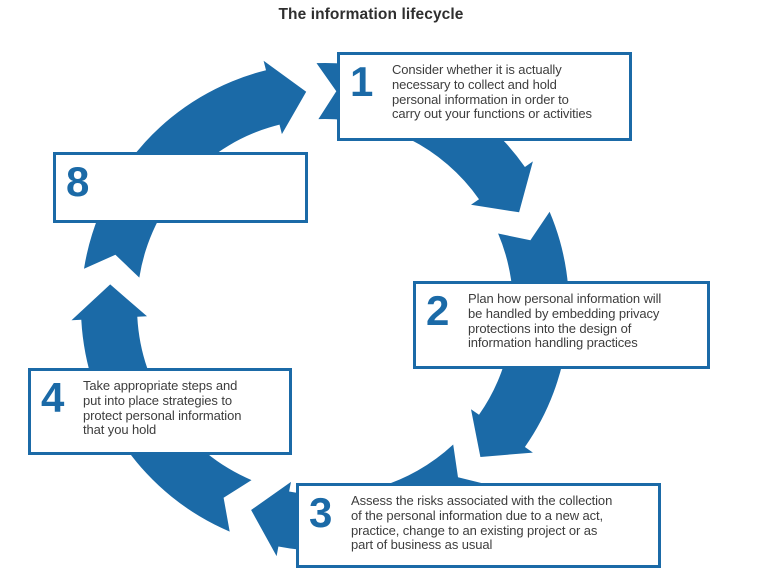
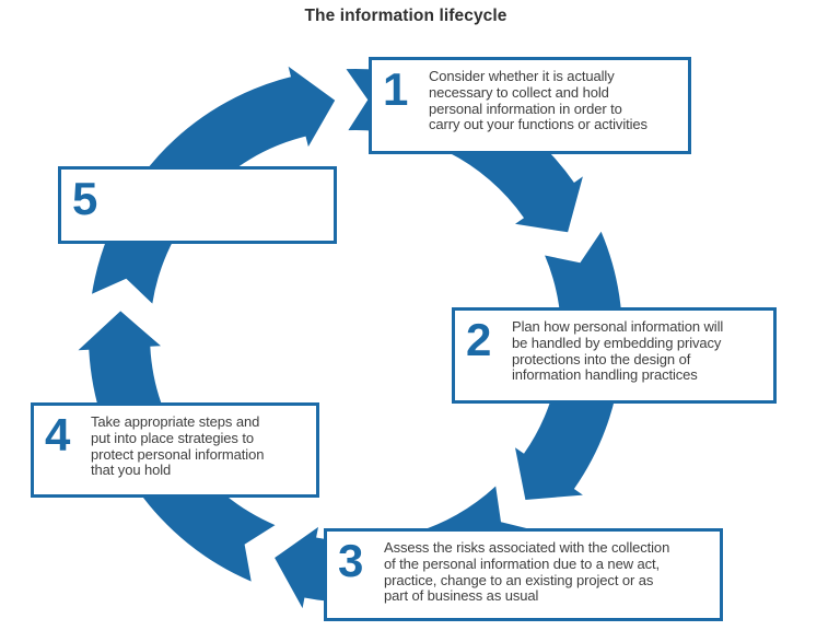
  The information lifecycle
  1
  Consider whether it is actually
  necessary to collect and hold
  personal information in order to
  carry out your functions or activities
  2
  Plan how personal information will
  be handled by embedding privacy
  protections into the design of
  information handling practices
  3
  Assess the risks associated with the collection
  of the personal information due to a new act,
  practice, change to an existing project or as
  part of business as usual
  4
  Take appropriate steps and
  put into place strategies to
  protect personal information
  that you hold
- 8
+ 5
